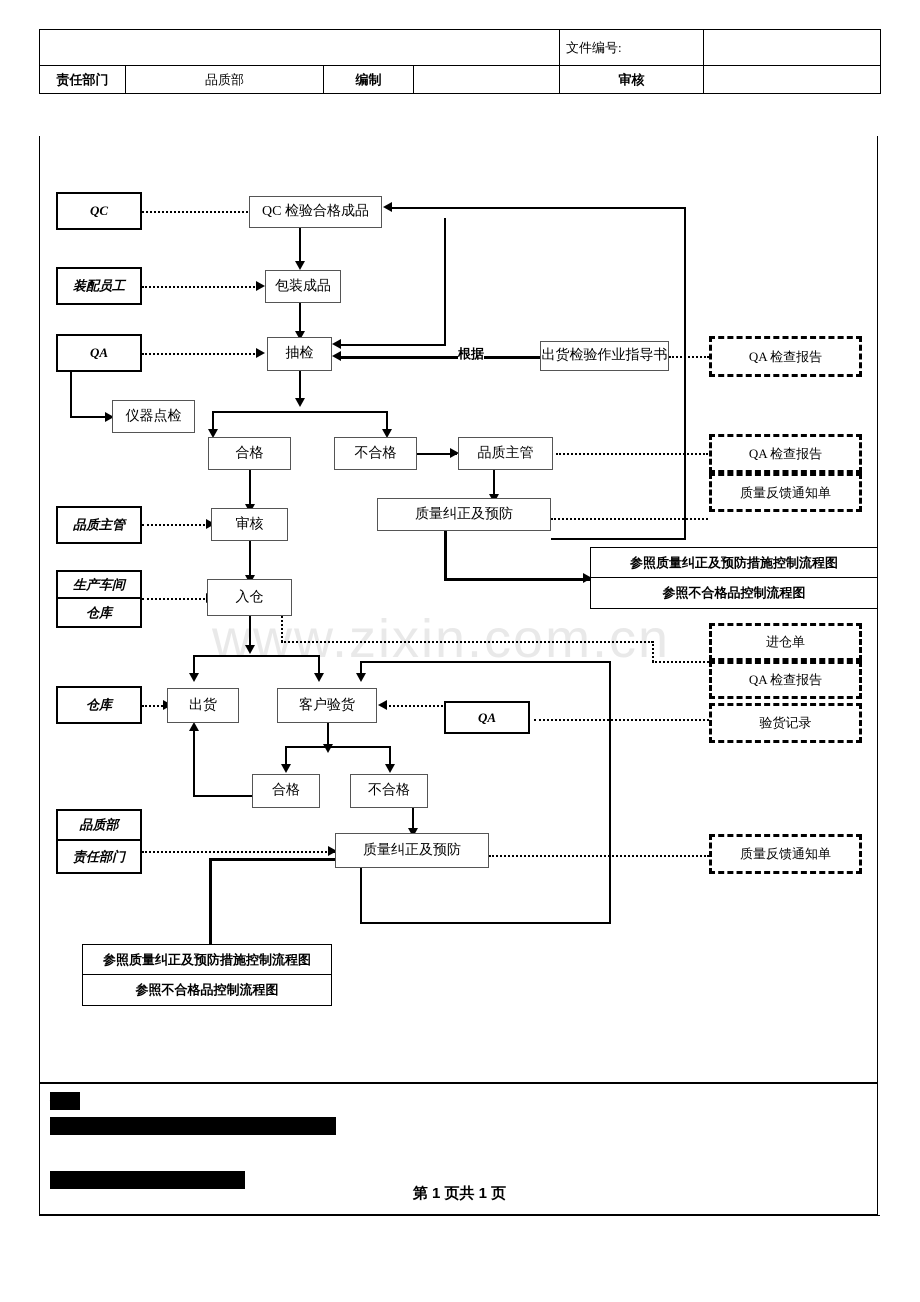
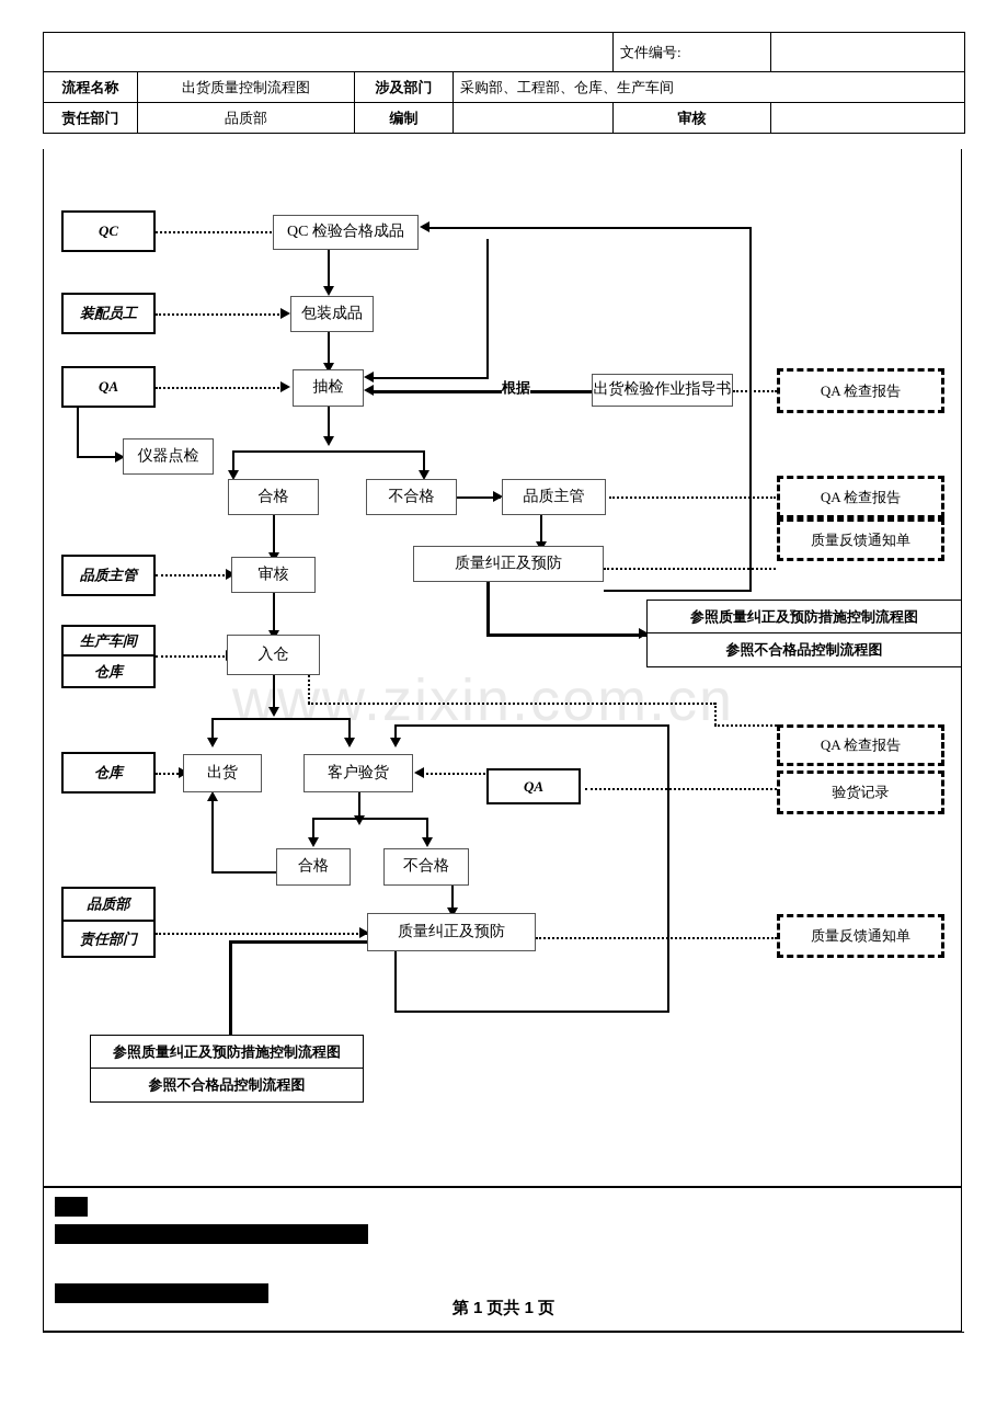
  	文件编号:
+ 流程名称	出货质量控制流程图	涉及部门	采购部、工程部、仓库、生产车间
  责任部门	品质部	编制		审核
  www.zixin.com.cn
  QC
  装配员工
  QA
  品质主管
  生产车间
  仓库
  仓库
  品质部
  责任部门
  QA
  QC 检验合格成品
  包装成品
  抽检
  仪器点检
  合格
  不合格
  品质主管
  审核
  入仓
  质量纠正及预防
  出货检验作业指导书
  出货
  客户验货
  合格
  不合格
  质量纠正及预防
  根据
  参照质量纠正及预防措施控制流程图
  参照不合格品控制流程图
  参照质量纠正及预防措施控制流程图
  参照不合格品控制流程图
  QA 检查报告
  QA 检查报告
  质量反馈通知单
- 进仓单
  QA 检查报告
  验货记录
  质量反馈通知单
  备注:
  注 1:斜体加方框字—在流程中指责任部门或人员。
  注 3:方框字—在流程中指过程活动
  第 1 页共 1 页
